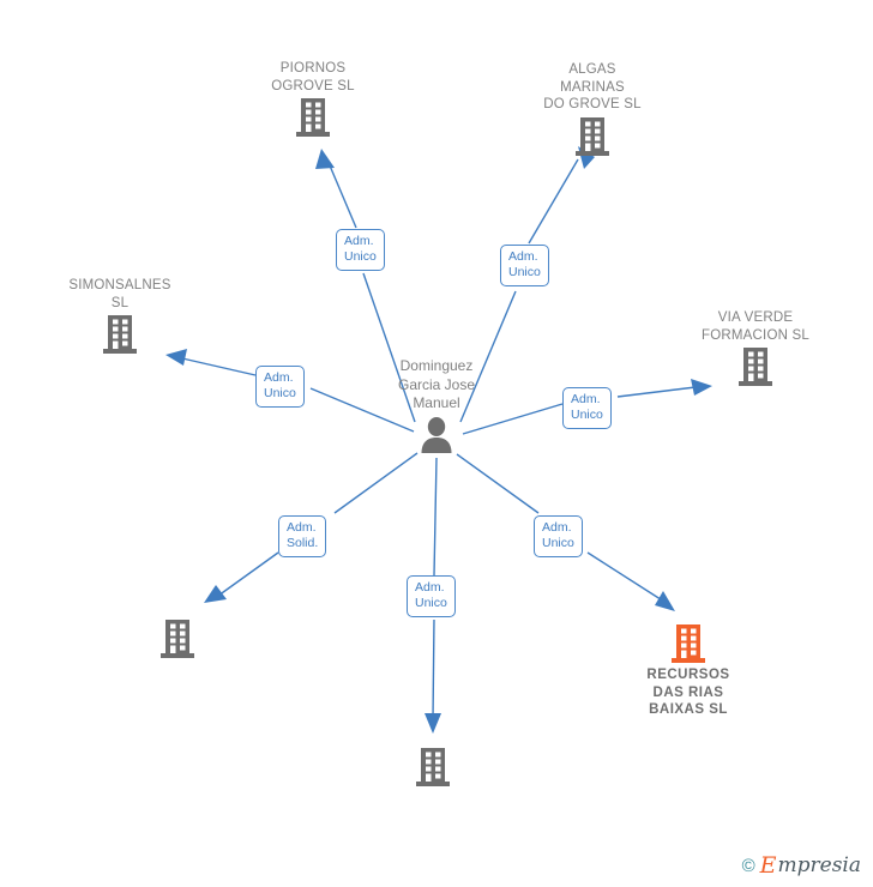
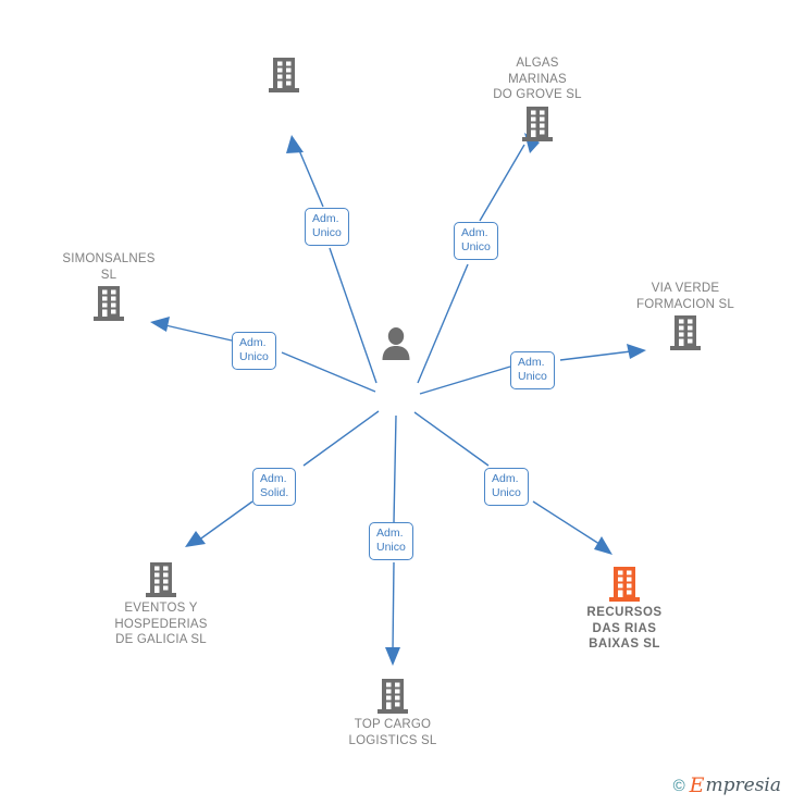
- PIORNOS
- OGROVE SL
  ALGAS
  MARINAS
  DO GROVE SL
  SIMONSALNES
  SL
  VIA VERDE
  FORMACION SL
+ EVENTOS Y
+ HOSPEDERIAS
+ DE GALICIA SL
+ TOP CARGO
+ LOGISTICS SL
  RECURSOS
  DAS RIAS
  BAIXAS SL
- Dominguez
- Garcia Jose
- Manuel
  Adm.
  Unico
  Adm.
  Unico
  Adm.
  Unico
  Adm.
  Unico
  Adm.
  Solid.
  Adm.
  Unico
  Adm.
  Unico
  ©
  E
  mpresia
